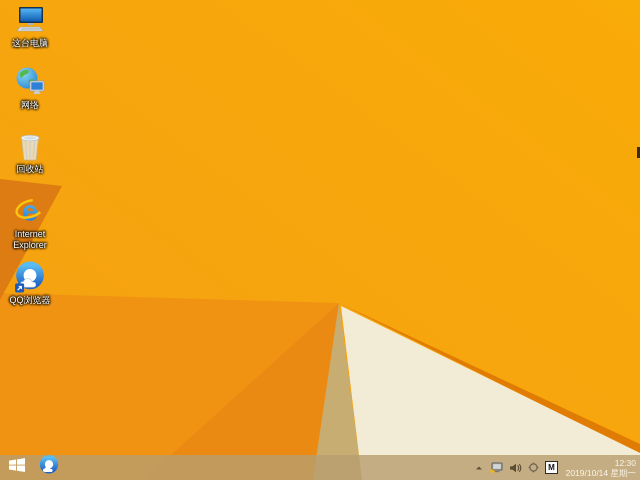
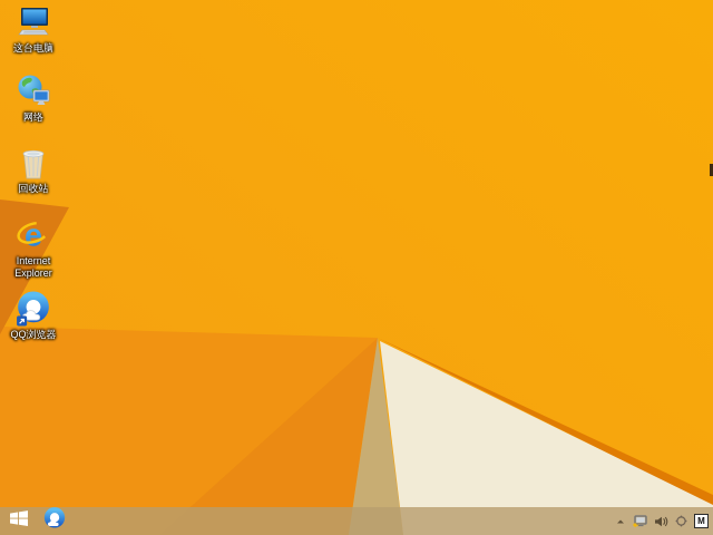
  这台电脑
  网络
  回收站
  e
  Internet Explorer
  QQ浏览器
  M
- 12:30
- 2019/10/14 星期一
